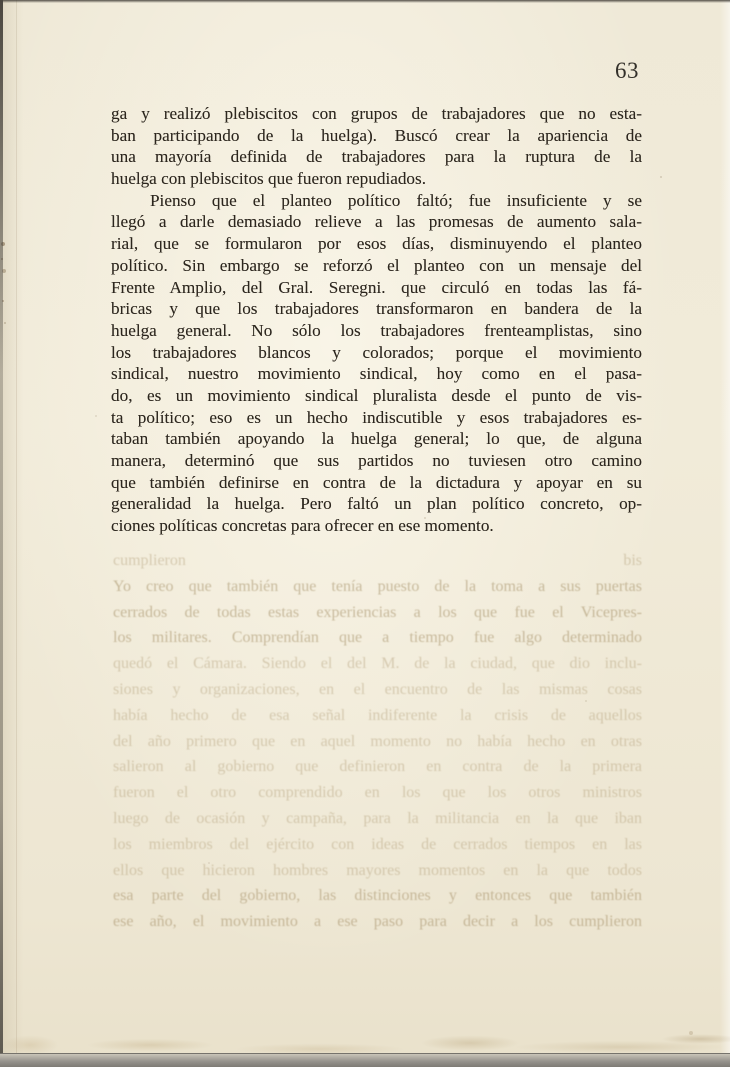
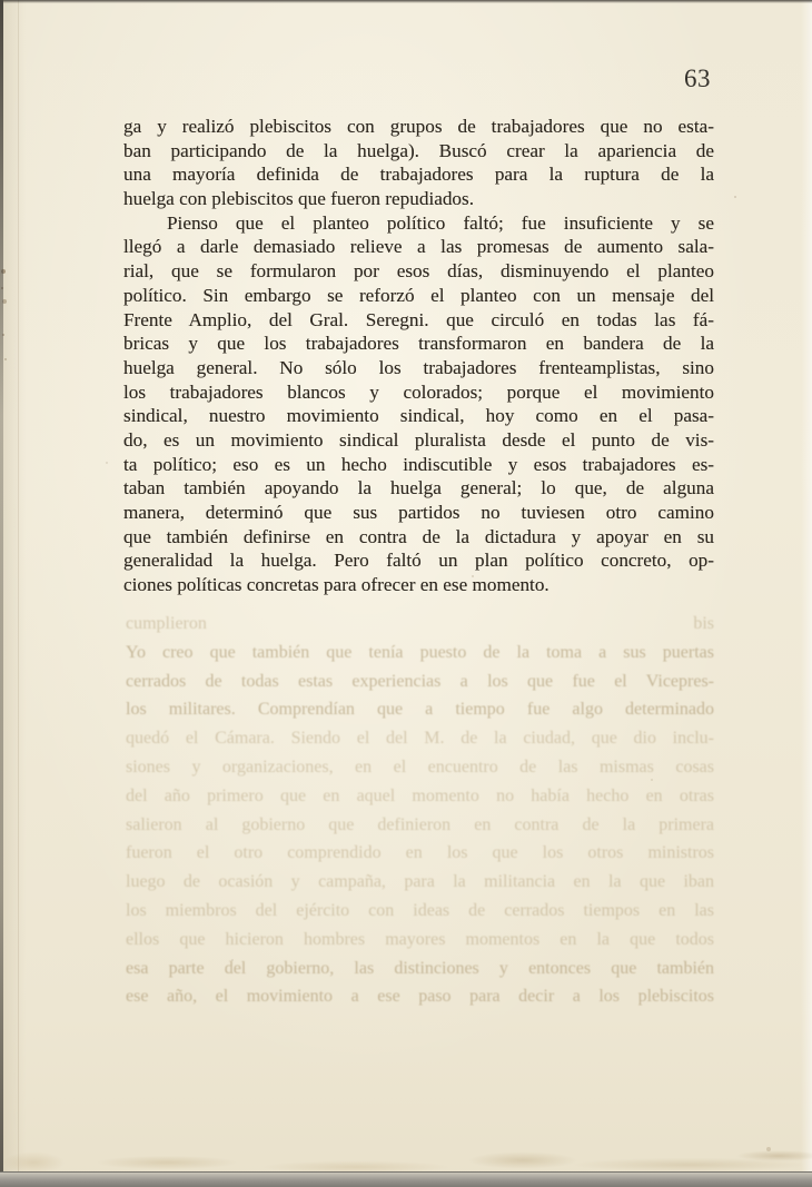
  cumplieron bis
  Yo creo que también que tenía puesto de la toma a sus puertas
  cerrados de todas estas experiencias a los que fue el Vicepres-
  los militares. Comprendían que a tiempo fue algo determinado
  quedó el Cámara. Siendo el del M. de la ciudad, que dio inclu-
  siones y organizaciones, en el encuentro de las mismas cosas
- había hecho de esa señal indiferente la crisis de aquellos
  del año primero que en aquel momento no había hecho en otras
  salieron al gobierno que definieron en contra de la primera
  fueron el otro comprendido en los que los otros ministros
  luego de ocasión y campaña, para la militancia en la que iban
  los miembros del ejército con ideas de cerrados tiempos en las
  ellos que hicieron hombres mayores momentos en la que todos
  esa parte del gobierno, las distinciones y entonces que también
- ese año, el movimiento a ese paso para decir a los cumplieron
+ ese año, el movimiento a ese paso para decir a los plebiscitos
  63
  ga y realizó plebiscitos con grupos de trabajadores que no esta-
  ban participando de la huelga). Buscó crear la apariencia de
  una mayoría definida de trabajadores para la ruptura de la
  huelga con plebiscitos que fueron repudiados.
  Pienso que el planteo político faltó; fue insuficiente y se
  llegó a darle demasiado relieve a las promesas de aumento sala-
  rial, que se formularon por esos días, disminuyendo el planteo
  político. Sin embargo se reforzó el planteo con un mensaje del
  Frente Amplio, del Gral. Seregni. que circuló en todas las fá-
  bricas y que los trabajadores transformaron en bandera de la
  huelga general. No sólo los trabajadores frenteamplistas, sino
  los trabajadores blancos y colorados; porque el movimiento
  sindical, nuestro movimiento sindical, hoy como en el pasa-
  do, es un movimiento sindical pluralista desde el punto de vis-
  ta político; eso es un hecho indiscutible y esos trabajadores es-
  taban también apoyando la huelga general; lo que, de alguna
  manera, determinó que sus partidos no tuviesen otro camino
  que también definirse en contra de la dictadura y apoyar en su
  generalidad la huelga. Pero faltó un plan político concreto, op-
  ciones políticas concretas para ofrecer en ese momento.
